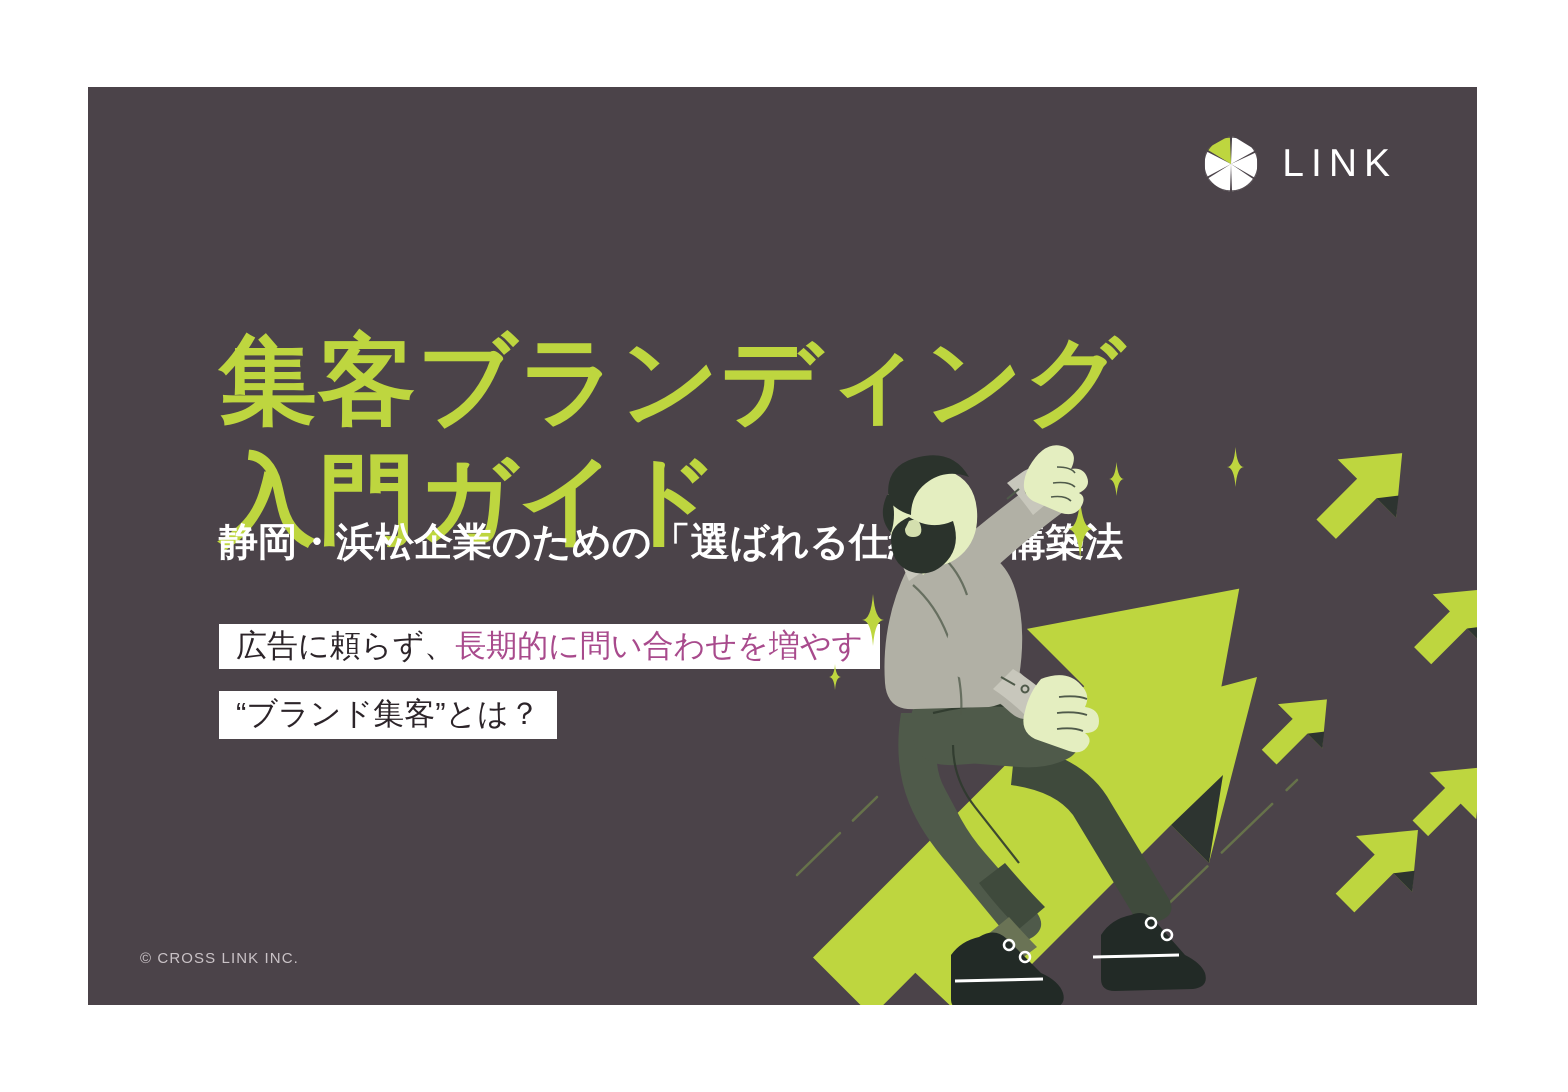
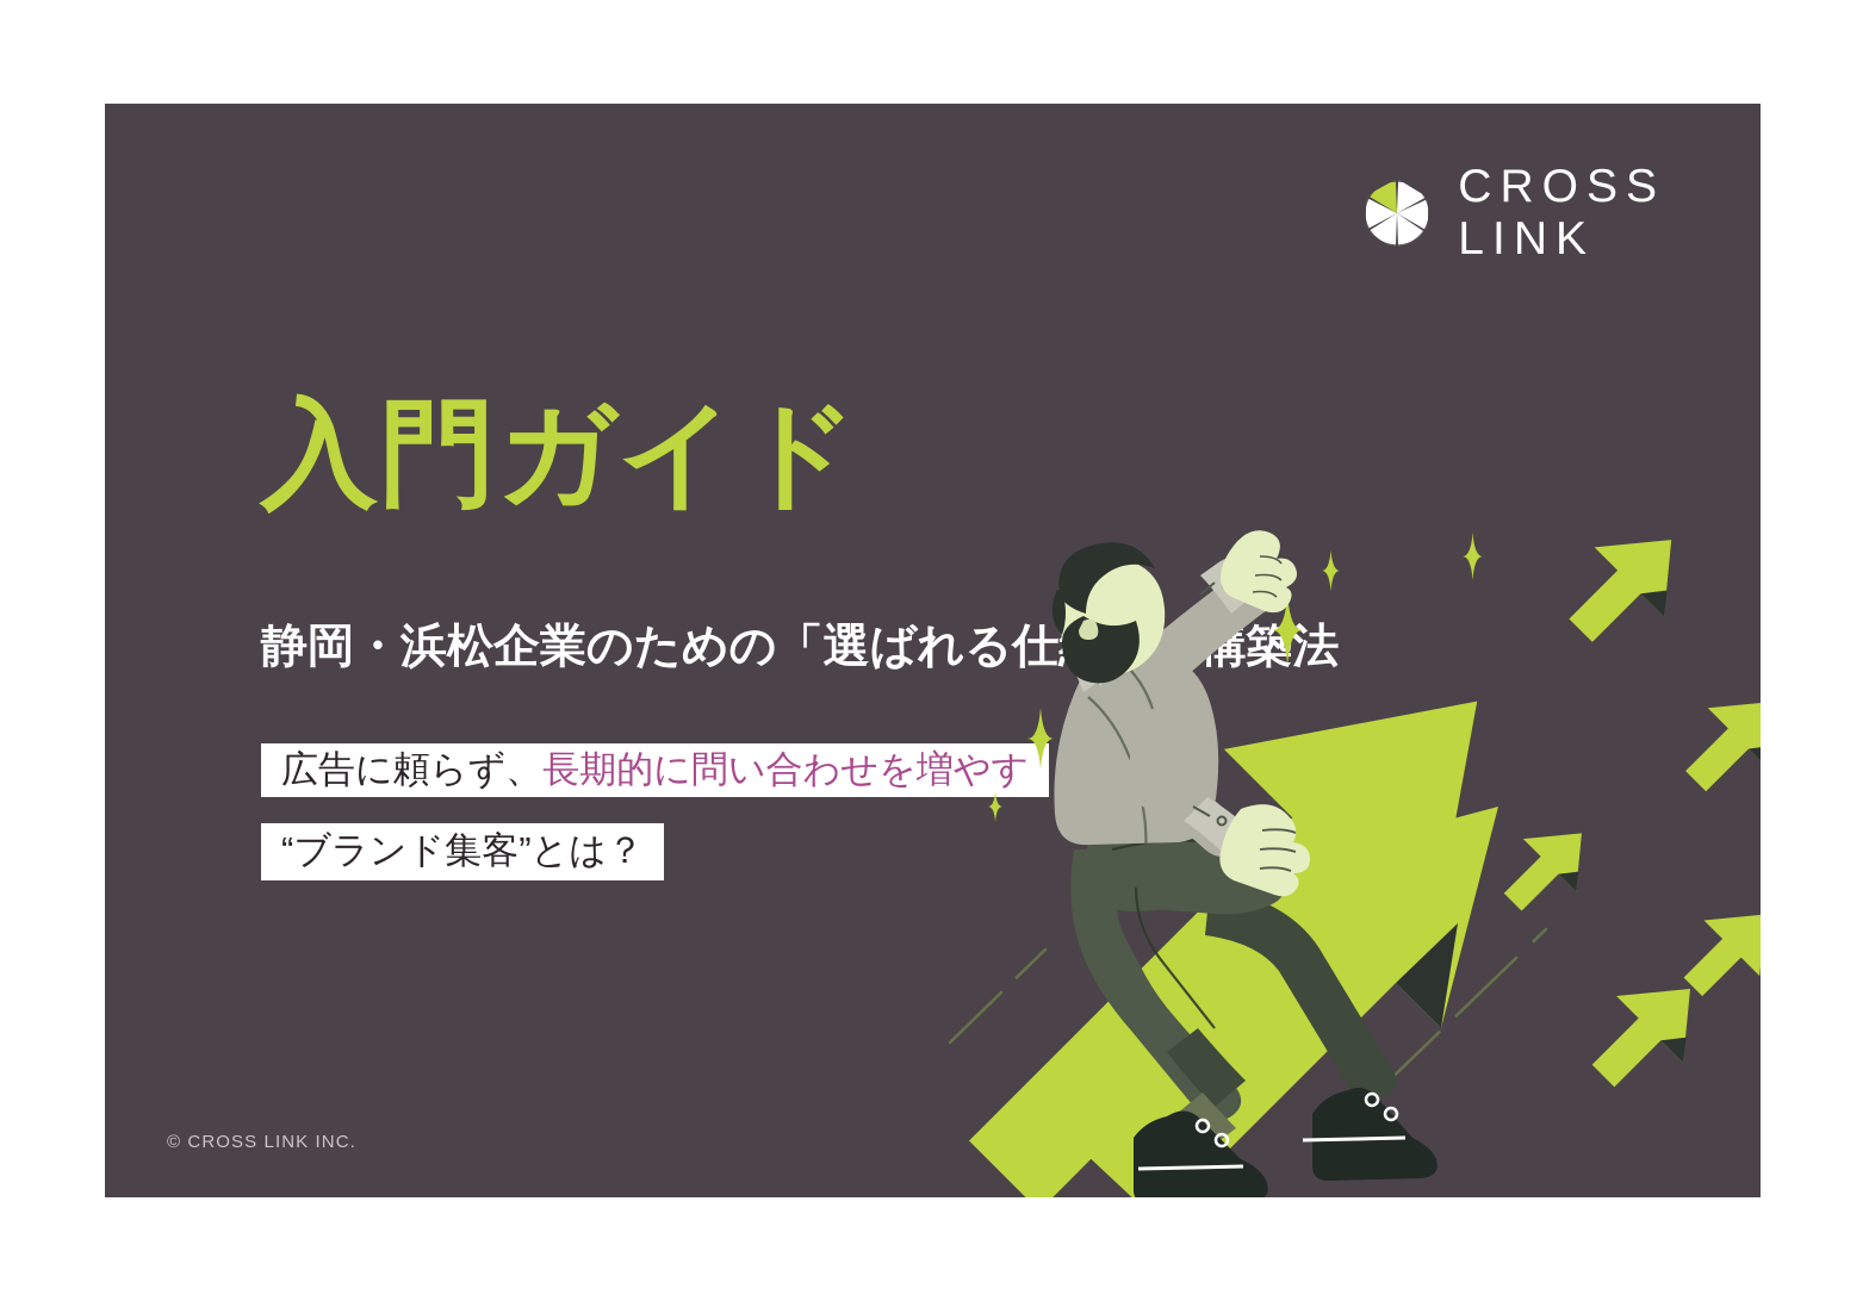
+ CROSS
  LINK
- 集客ブランディング
  入門ガイド
  静岡・浜松企業のための「選ばれる仕構築法
  広告に頼らず、
  長期的に問い合わせを増やす
  “ブランド集客”とは？
  © CROSS LINK INC.
